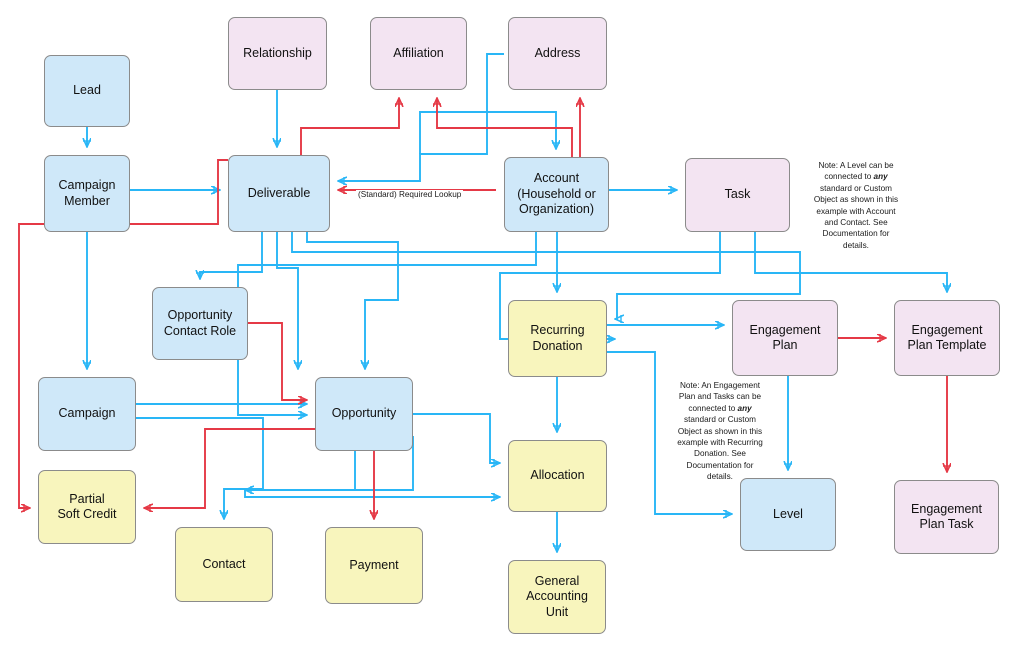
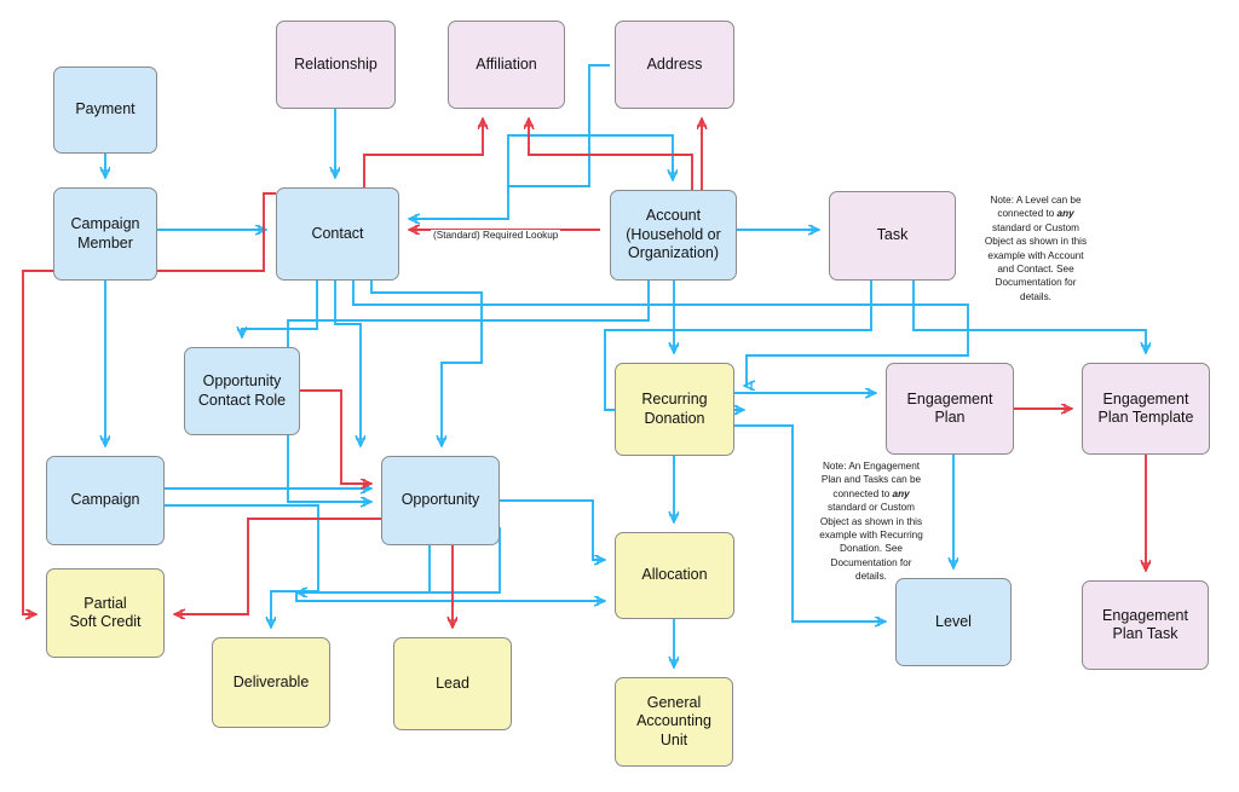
- Lead
+ Payment
  Campaign
  Member
  Relationship
  Affiliation
  Address
- Deliverable
+ Contact
  Account
  (Household or
  Organization)
  Task
  Opportunity
  Contact Role
  Recurring
  Donation
  Engagement
  Plan
  Engagement
  Plan Template
  Campaign
  Opportunity
  Allocation
  Level
  Engagement
  Plan Task
  Partial
  Soft Credit
- Contact
+ Deliverable
- Payment
+ Lead
  General
  Accounting
  Unit
  Note: A Level can be
  connected to any
  standard or Custom
  Object as shown in this
  example with Account
  and Contact. See
  Documentation for
  details.
  Note: An Engagement
  Plan and Tasks can be
  connected to any
  standard or Custom
  Object as shown in this
  example with Recurring
  Donation. See
  Documentation for
  details.
  (Standard) Required Lookup
